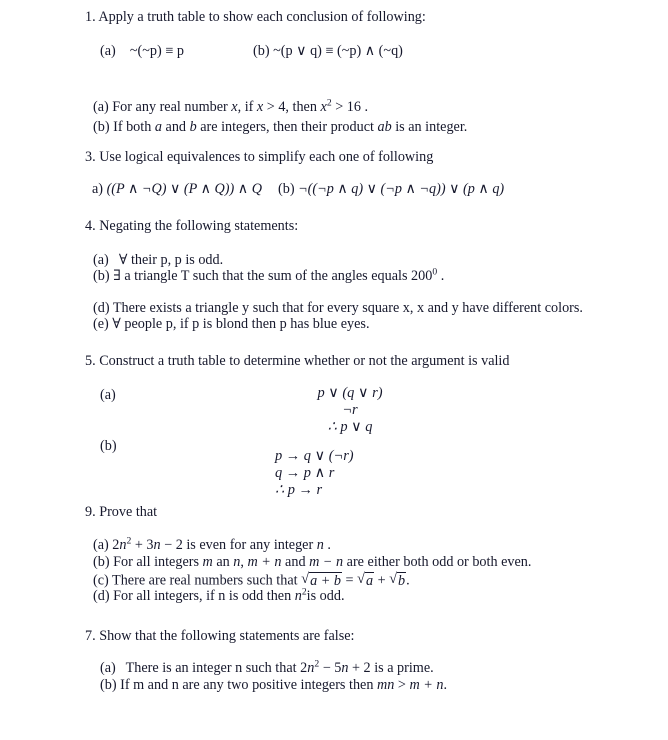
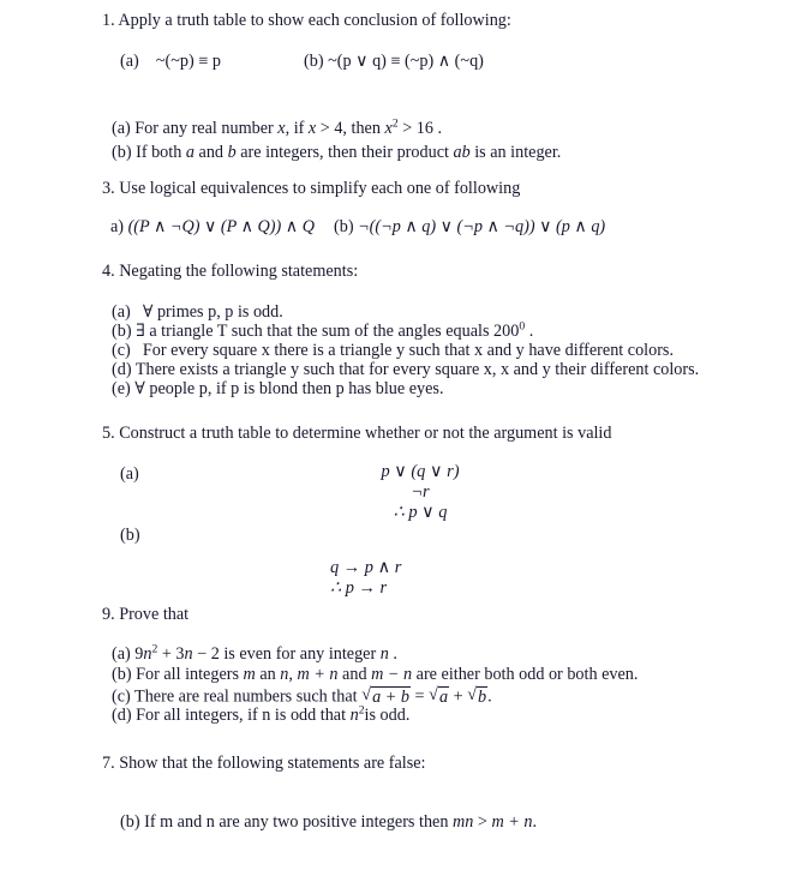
  1. Apply a truth table to show each conclusion of following:
  (a) ~(~p) ≡ p
  (b) ~(p ∨ q) ≡ (~p) ∧ (~q)
  (a) For any real number x, if x > 4, then x2 > 16 .
  (b) If both a and b are integers, then their product ab is an integer.
  3. Use logical equivalences to simplify each one of following
  a) ((P ∧ ¬Q) ∨ (P ∧ Q)) ∧ Q
  (b) ¬((¬p ∧ q) ∨ (¬p ∧ ¬q)) ∨ (p ∧ q)
  4. Negating the following statements:
- (a) ∀ their p, p is odd.
+ (a) ∀ primes p, p is odd.
  (b) ∃ a triangle T such that the sum of the angles equals 2000 .
+ (c) For every square x there is a triangle y such that x and y have different colors.
- (d) There exists a triangle y such that for every square x, x and y have different colors.
+ (d) There exists a triangle y such that for every square x, x and y their different colors.
  (e) ∀ people p, if p is blond then p has blue eyes.
  5. Construct a truth table to determine whether or not the argument is valid
  (a)
  p ∨ (q ∨ r)
  ¬r
  ∴ p ∨ q
  (b)
- p → q ∨ (¬r)
  q → p ∧ r
  ∴ p → r
  9. Prove that
- (a) 2n2 + 3n − 2 is even for any integer n .
+ (a) 9n2 + 3n − 2 is even for any integer n .
  (b) For all integers m an n, m + n and m − n are either both odd or both even.
  (c) There are real numbers such that a + b = a + b.
- (d) For all integers, if n is odd then n2is odd.
+ (d) For all integers, if n is odd that n2is odd.
  7. Show that the following statements are false:
- (a) There is an integer n such that 2n2 − 5n + 2 is a prime.
  (b) If m and n are any two positive integers then mn > m + n.
